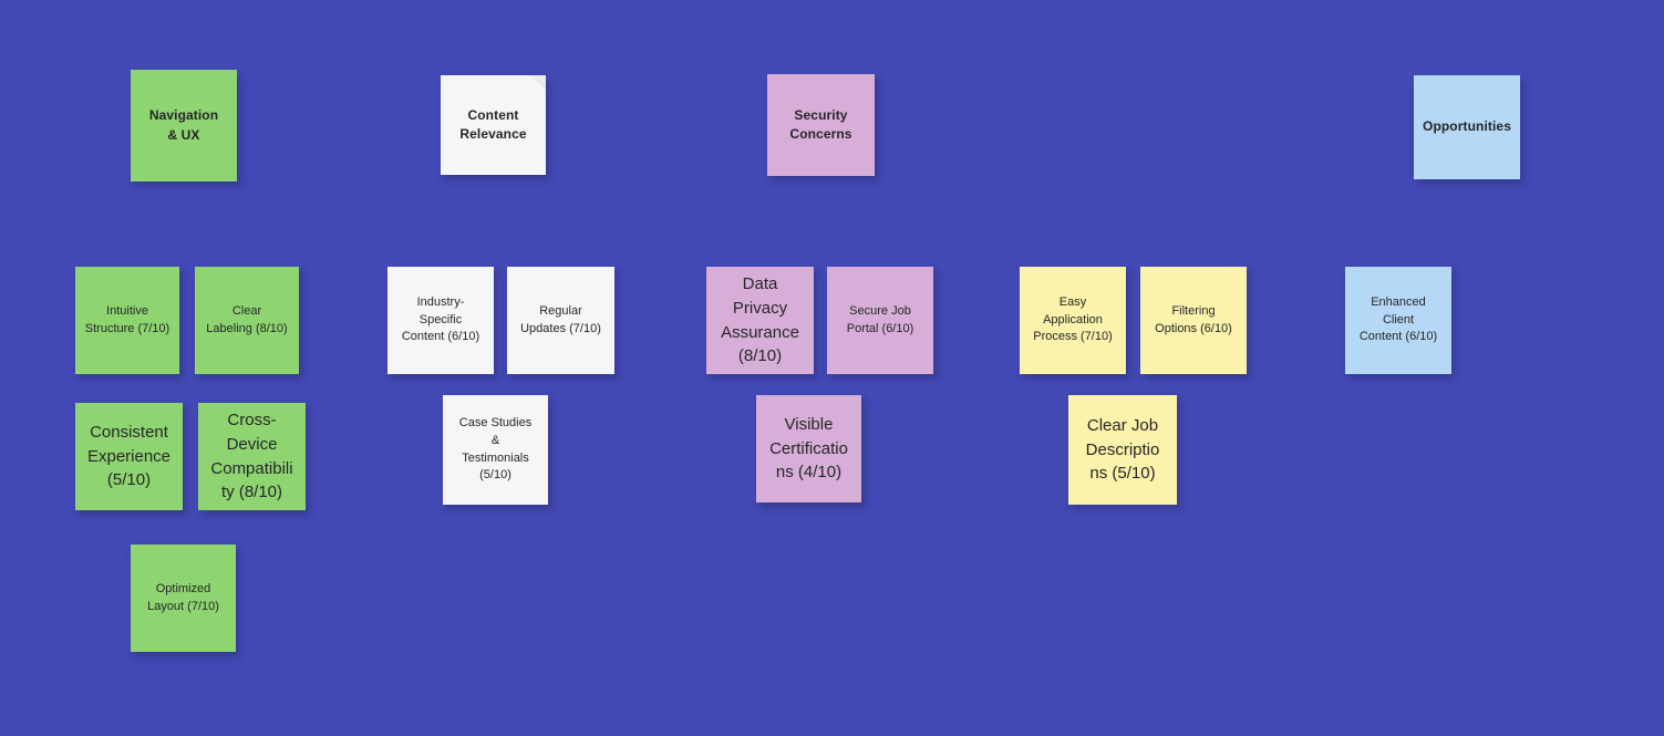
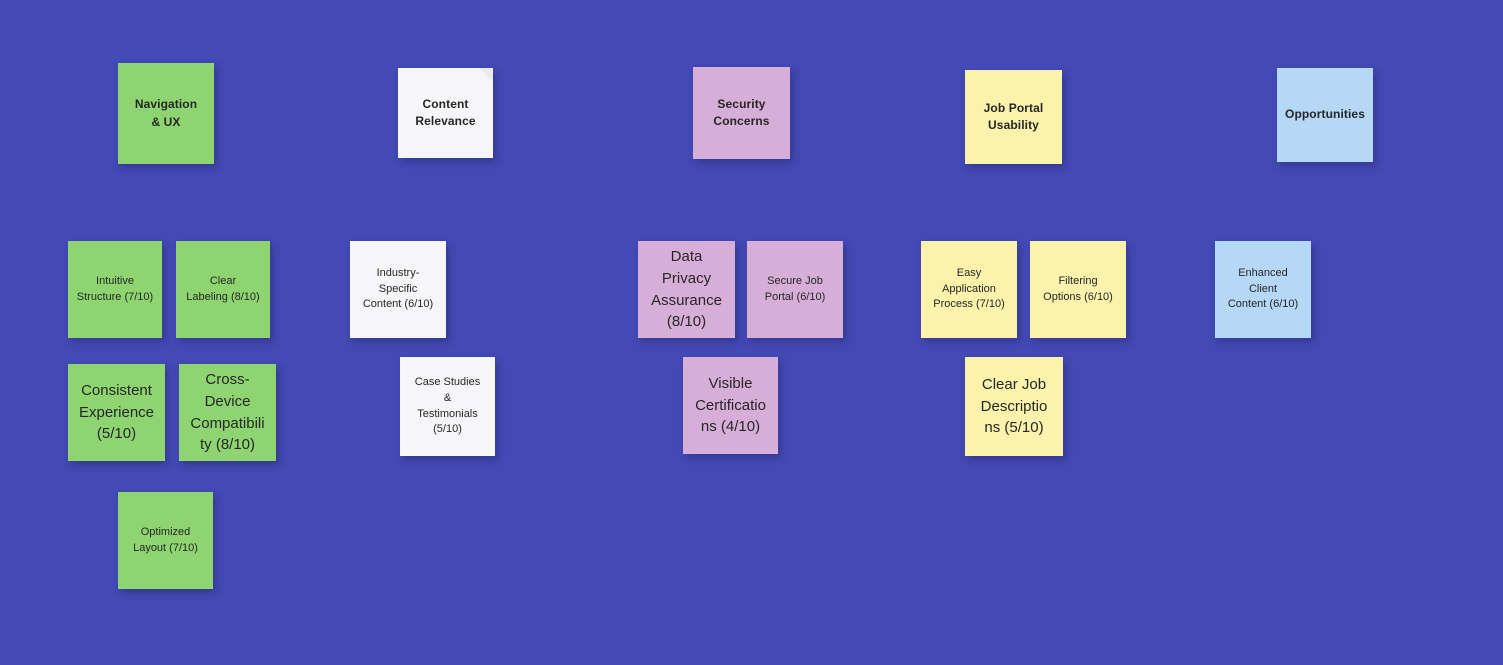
  Navigation
  & UX
  Content
  Relevance
  Security
  Concerns
+ Job Portal
+ Usability
  Opportunities
  Intuitive
  Structure (7/10)
  Clear
  Labeling (8/10)
  Industry-
  Specific
  Content (6/10)
- Regular
- Updates (7/10)
  Data
  Privacy
  Assurance
  (8/10)
  Secure Job
  Portal (6/10)
  Easy
  Application
  Process (7/10)
  Filtering
  Options (6/10)
  Enhanced
  Client
  Content (6/10)
  Consistent
  Experience
  (5/10)
  Cross-
  Device
  Compatibili
  ty (8/10)
  Case Studies
  &
  Testimonials
  (5/10)
  Visible
  Certificatio
  ns (4/10)
  Clear Job
  Descriptio
  ns (5/10)
  Optimized
  Layout (7/10)
